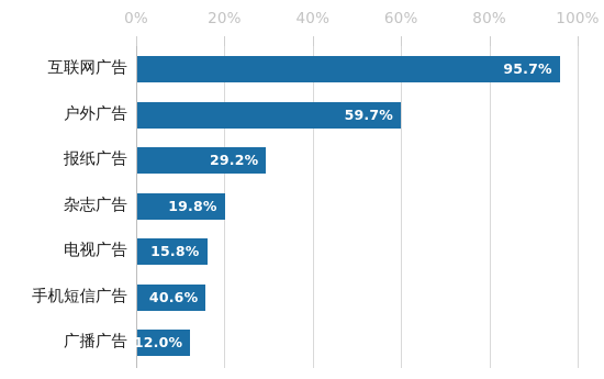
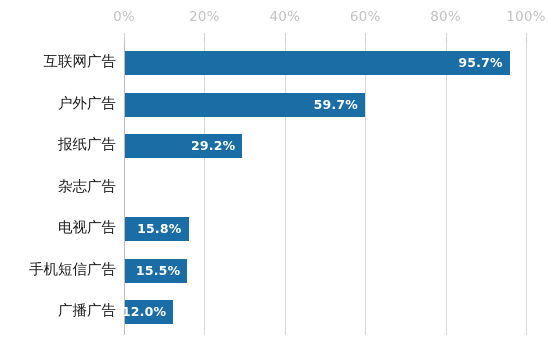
  0%
  20%
  40%
  60%
  80%
  100%
  互联网广告
  户外广告
  报纸广告
  杂志广告
  电视广告
  手机短信广告
  广播广告
  95.7%
  59.7%
  29.2%
- 19.8%
  15.8%
- 40.6%
+ 15.5%
  12.0%
